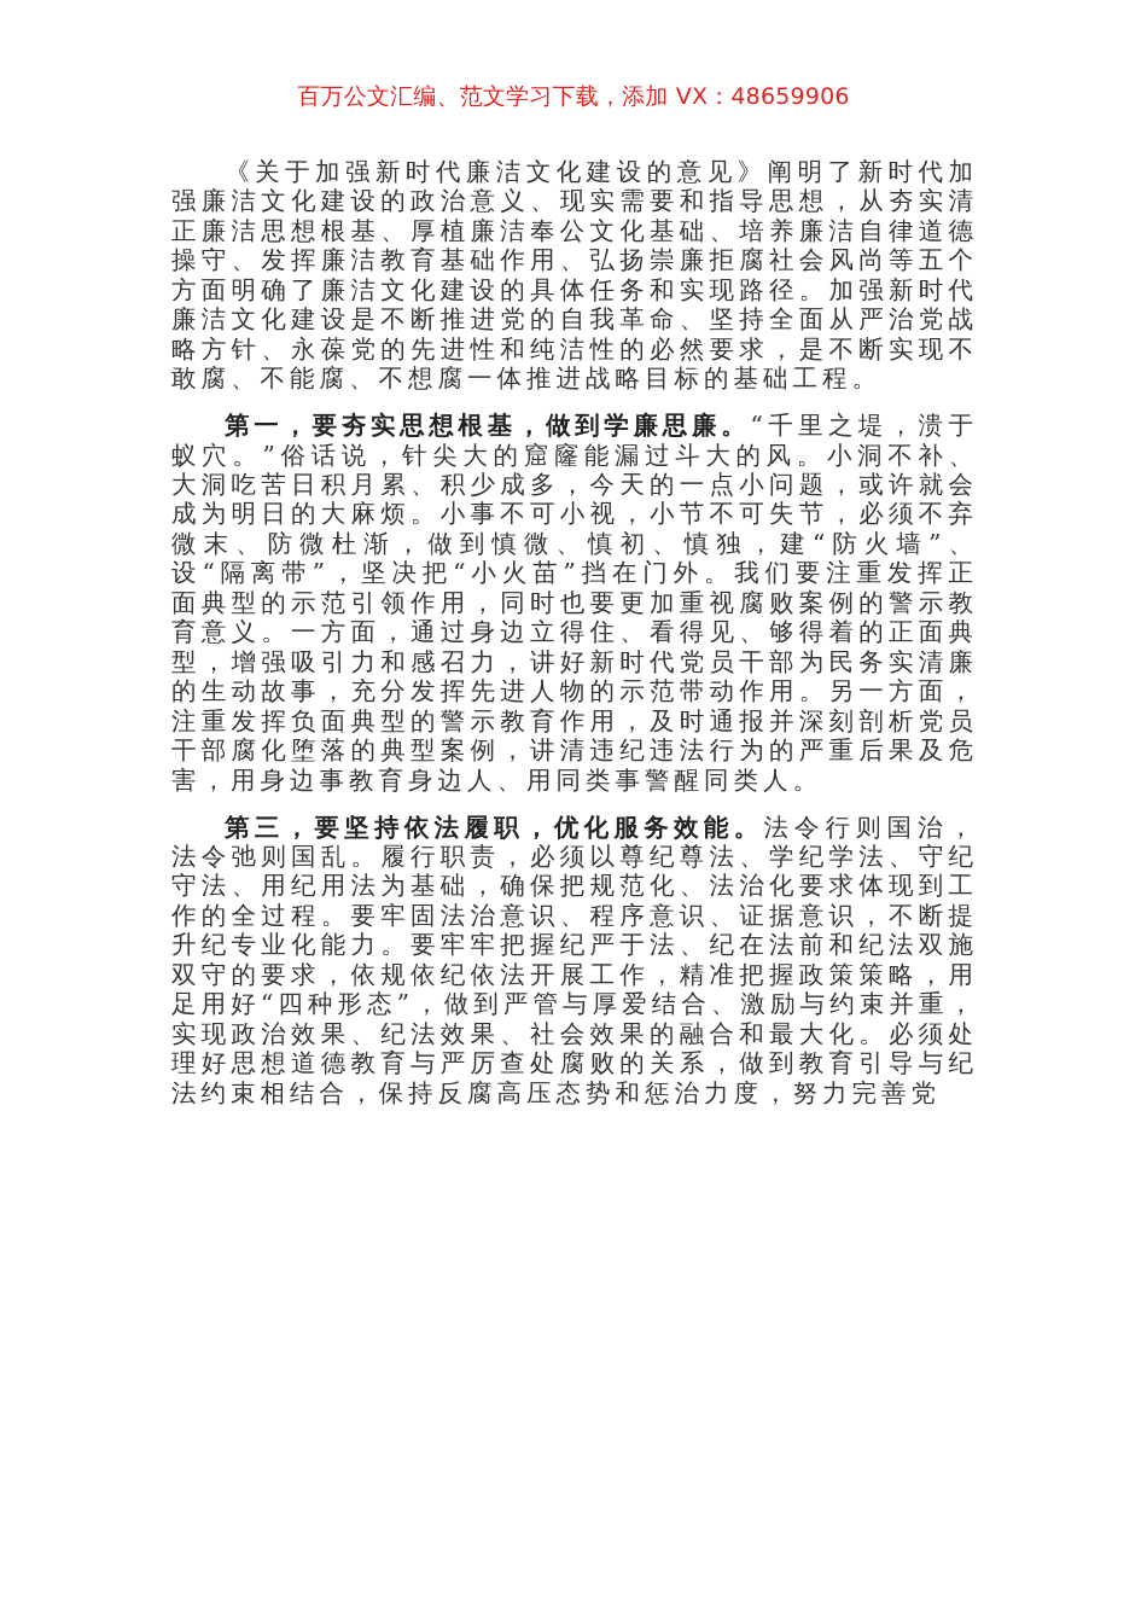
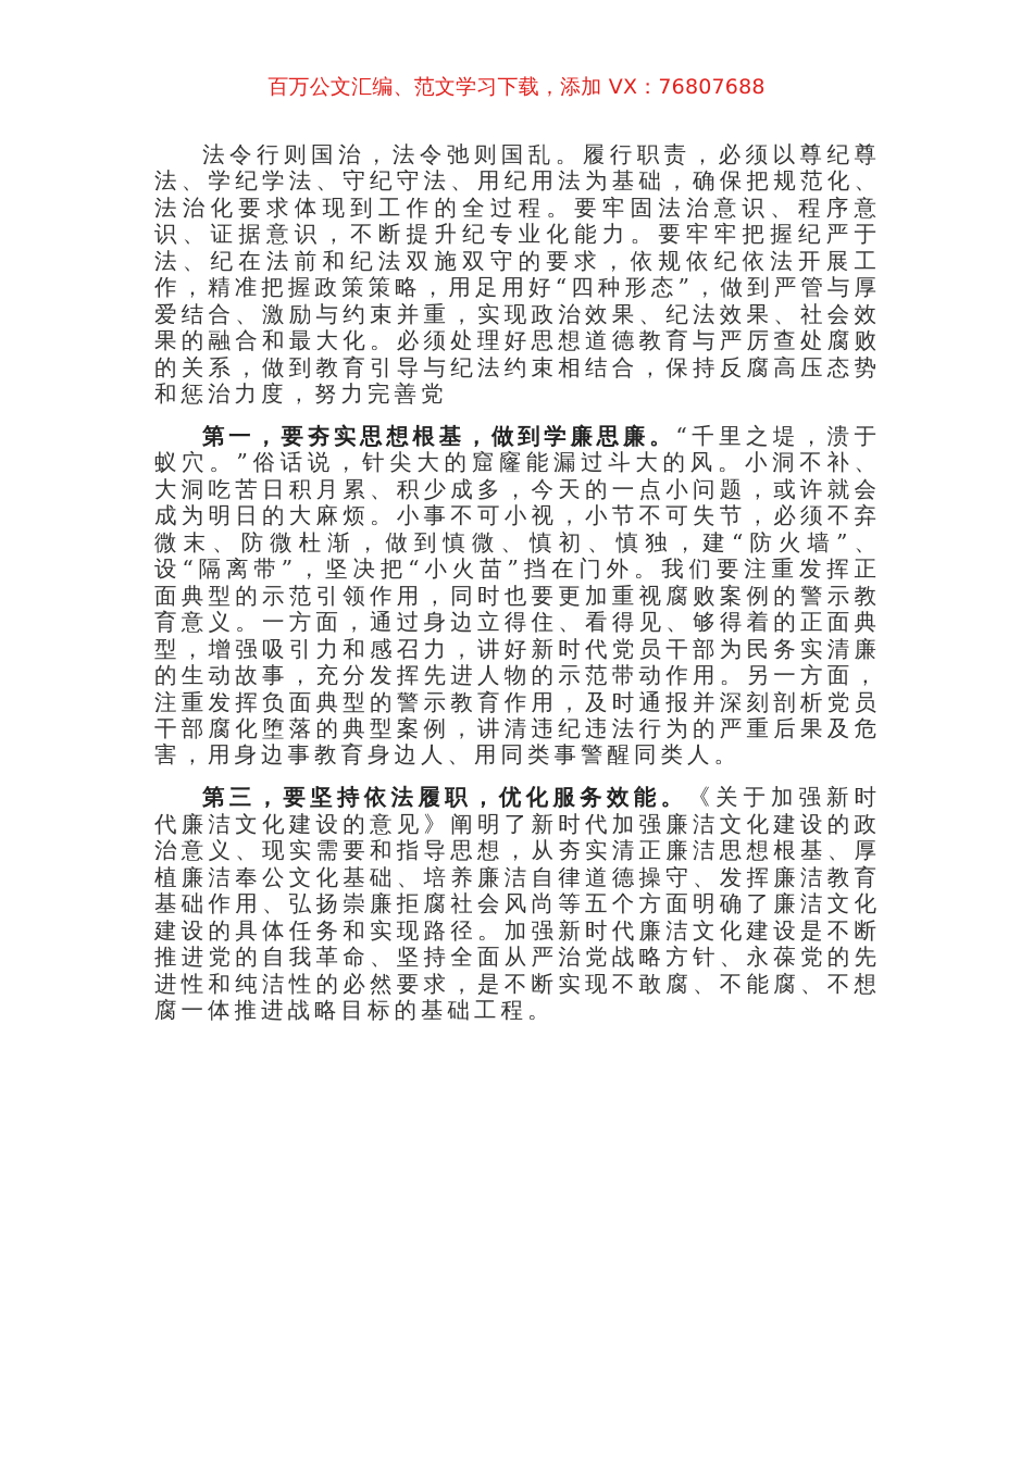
- 百万公文汇编、范文学习下载，添加 VX：48659906
+ 百万公文汇编、范文学习下载，添加 VX：76807688
- 《关于加强新时代廉洁文化建设的意见》阐明了新时代加强廉洁文化建设的政治意义、现实需要和指导思想，从夯实清正廉洁思想根基、厚植廉洁奉公文化基础、培养廉洁自律道德操守、发挥廉洁教育基础作用、弘扬崇廉拒腐社会风尚等五个方面明确了廉洁文化建设的具体任务和实现路径。加强新时代廉洁文化建设是不断推进党的自我革命、坚持全面从严治党战略方针、永葆党的先进性和纯洁性的必然要求，是不断实现不敢腐、不能腐、不想腐一体推进战略目标的基础工程。
+ 法令行则国治，法令弛则国乱。履行职责，必须以尊纪尊法、学纪学法、守纪守法、用纪用法为基础，确保把规范化、法治化要求体现到工作的全过程。要牢固法治意识、程序意识、证据意识，不断提升纪专业化能力。要牢牢把握纪严于法、纪在法前和纪法双施双守的要求，依规依纪依法开展工作，精准把握政策策略，用足用好“四种形态”，做到严管与厚爱结合、激励与约束并重，实现政治效果、纪法效果、社会效果的融合和最大化。必须处理好思想道德教育与严厉查处腐败的关系，做到教育引导与纪法约束相结合，保持反腐高压态势和惩治力度，努力完善党
  第一，要夯实思想根基，做到学廉思廉。“千里之堤，溃于蚁穴。”俗话说，针尖大的窟窿能漏过斗大的风。小洞不补、大洞吃苦日积月累、积少成多，今天的一点小问题，或许就会成为明日的大麻烦。小事不可小视，小节不可失节，必须不弃微末、防微杜渐，做到慎微、慎初、慎独，建“防火墙”、设“隔离带”，坚决把“小火苗”挡在门外。我们要注重发挥正面典型的示范引领作用，同时也要更加重视腐败案例的警示教育意义。一方面，通过身边立得住、看得见、够得着的正面典型，增强吸引力和感召力，讲好新时代党员干部为民务实清廉的生动故事，充分发挥先进人物的示范带动作用。另一方面，注重发挥负面典型的警示教育作用，及时通报并深刻剖析党员干部腐化堕落的典型案例，讲清违纪违法行为的严重后果及危害，用身边事教育身边人、用同类事警醒同类人。
- 第三，要坚持依法履职，优化服务效能。法令行则国治，法令弛则国乱。履行职责，必须以尊纪尊法、学纪学法、守纪守法、用纪用法为基础，确保把规范化、法治化要求体现到工作的全过程。要牢固法治意识、程序意识、证据意识，不断提升纪专业化能力。要牢牢把握纪严于法、纪在法前和纪法双施双守的要求，依规依纪依法开展工作，精准把握政策策略，用足用好“四种形态”，做到严管与厚爱结合、激励与约束并重，实现政治效果、纪法效果、社会效果的融合和最大化。必须处理好思想道德教育与严厉查处腐败的关系，做到教育引导与纪法约束相结合，保持反腐高压态势和惩治力度，努力完善党
+ 第三，要坚持依法履职，优化服务效能。《关于加强新时代廉洁文化建设的意见》阐明了新时代加强廉洁文化建设的政治意义、现实需要和指导思想，从夯实清正廉洁思想根基、厚植廉洁奉公文化基础、培养廉洁自律道德操守、发挥廉洁教育基础作用、弘扬崇廉拒腐社会风尚等五个方面明确了廉洁文化建设的具体任务和实现路径。加强新时代廉洁文化建设是不断推进党的自我革命、坚持全面从严治党战略方针、永葆党的先进性和纯洁性的必然要求，是不断实现不敢腐、不能腐、不想腐一体推进战略目标的基础工程。
